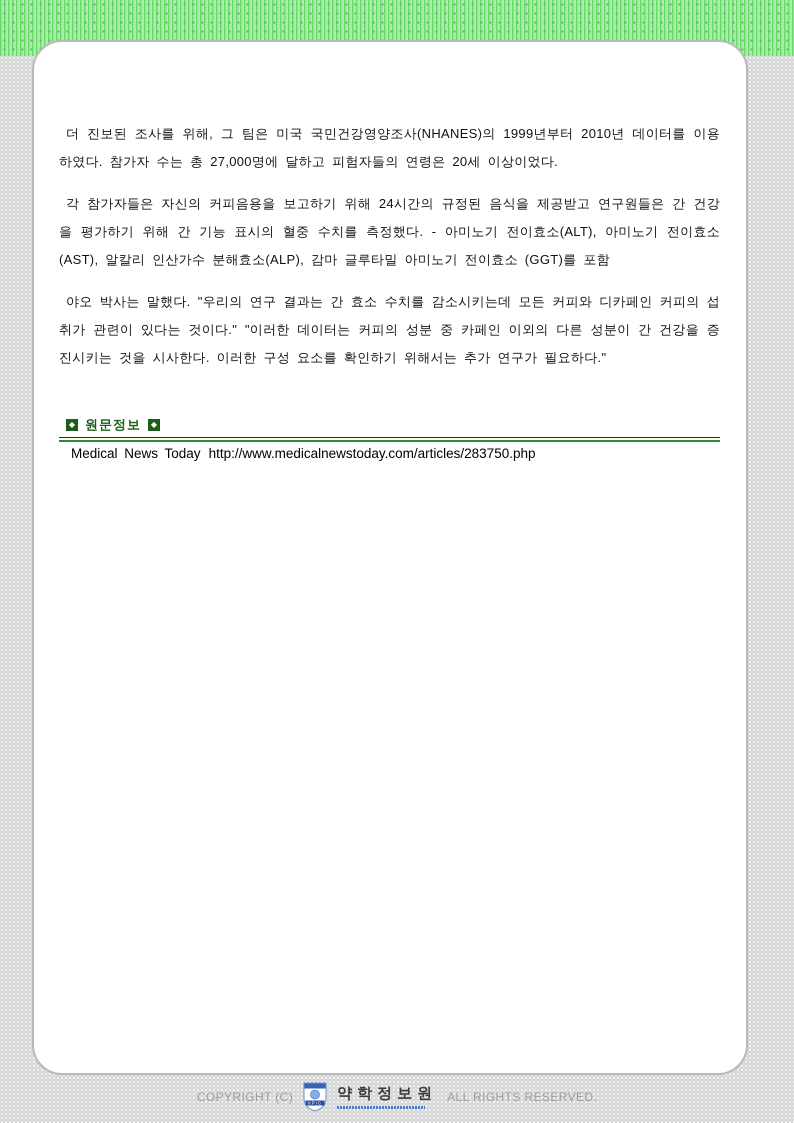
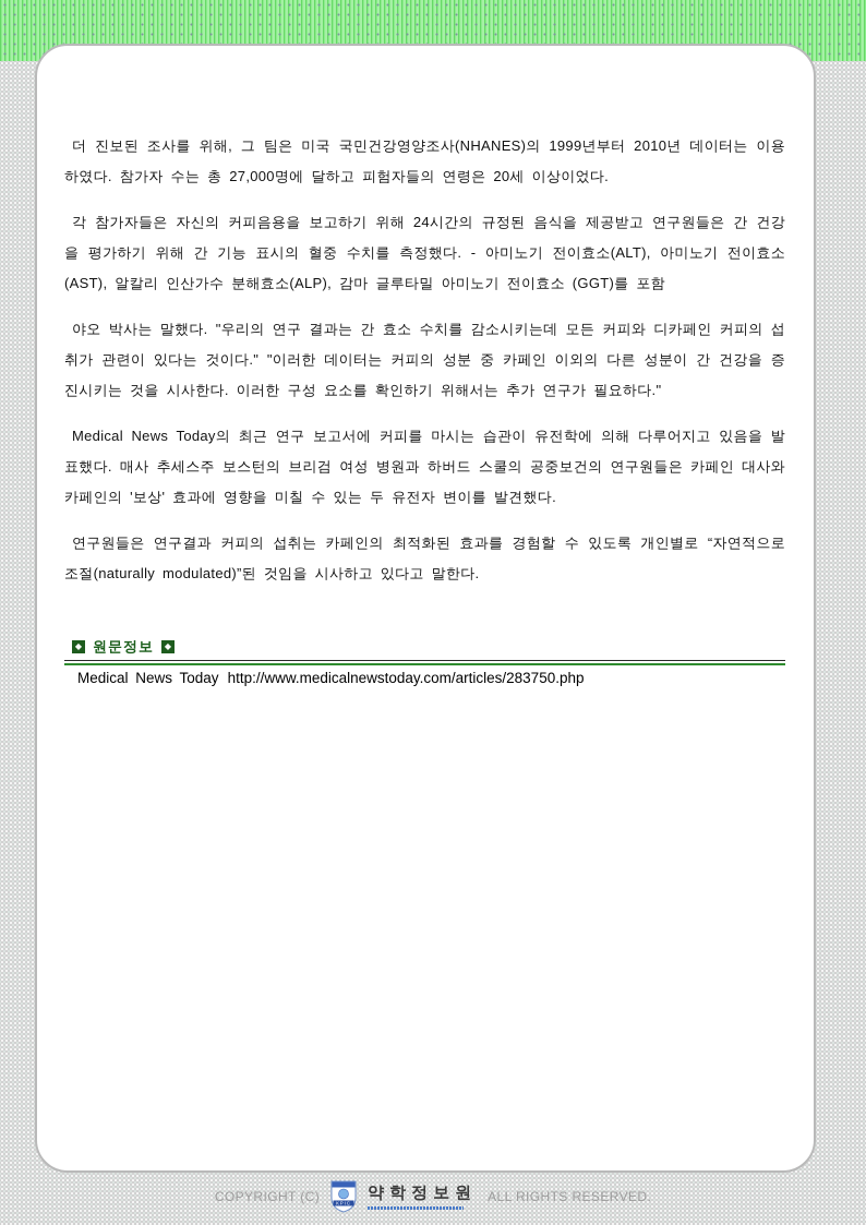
- 더 진보된 조사를 위해, 그 팀은 미국 국민건강영양조사(NHANES)의 1999년부터 2010년 데이터를 이용하였다. 참가자 수는 총 27,000명에 달하고 피험자들의 연령은 20세 이상이었다.
+ 더 진보된 조사를 위해, 그 팀은 미국 국민건강영양조사(NHANES)의 1999년부터 2010년 데이터는 이용하였다. 참가자 수는 총 27,000명에 달하고 피험자들의 연령은 20세 이상이었다.
  각 참가자들은 자신의 커피음용을 보고하기 위해 24시간의 규정된 음식을 제공받고 연구원들은 간 건강을 평가하기 위해 간 기능 표시의 혈중 수치를 측정했다. - 아미노기 전이효소(ALT), 아미노기 전이효소(AST), 알칼리 인산가수 분해효소(ALP), 감마 글루타밀 아미노기 전이효소 (GGT)를 포함
  야오 박사는 말했다. "우리의 연구 결과는 간 효소 수치를 감소시키는데 모든 커피와 디카페인 커피의 섭취가 관련이 있다는 것이다." "이러한 데이터는 커피의 성분 중 카페인 이외의 다른 성분이 간 건강을 증진시키는 것을 시사한다. 이러한 구성 요소를 확인하기 위해서는 추가 연구가 필요하다."
+ Medical News Today의 최근 연구 보고서에 커피를 마시는 습관이 유전학에 의해 다루어지고 있음을 발표했다. 매사 추세스주 보스턴의 브리검 여성 병원과 하버드 스쿨의 공중보건의 연구원들은 카페인 대사와 카페인의 '보상' 효과에 영향을 미칠 수 있는 두 유전자 변이를 발견했다.
+ 연구원들은 연구결과 커피의 섭취는 카페인의 최적화된 효과를 경험할 수 있도록 개인별로 “자연적으로 조절(naturally modulated)”된 것임을 시사하고 있다고 말한다.
  ◆
  원문정보
  ◆
  Medical News Today http://www.medicalnewstoday.com/articles/283750.php
  COPYRIGHT (C)
  약학정보원
  ALL RIGHTS RESERVED.
